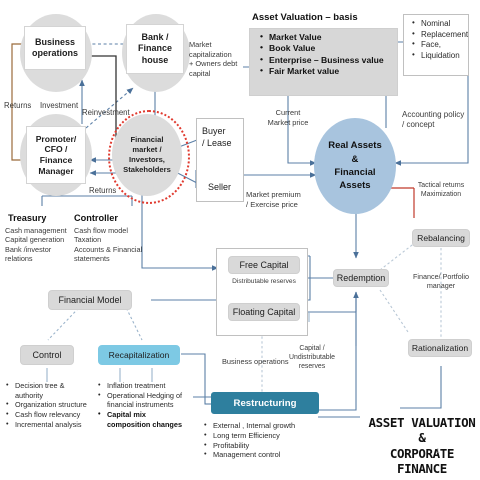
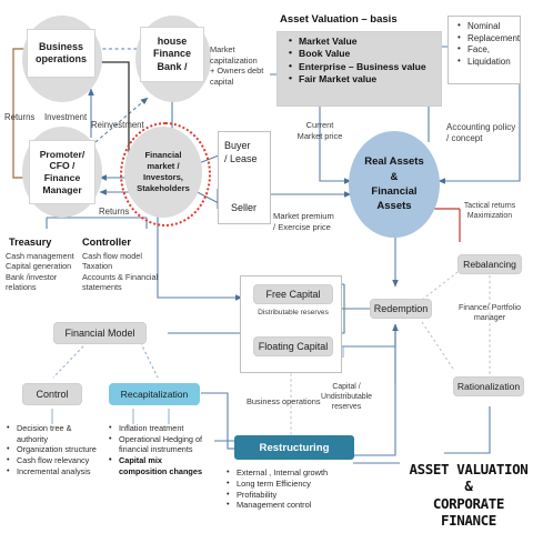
  Business
  operations
- Bank /
+ house
  Finance
- house
+ Bank /
  Promoter/
  CFO /
  Finance
  Manager
  Financial
  market /
  Investors,
  Stakeholders
  Buyer
  / Lease
  Seller
  Real Assets
  &
  Financial
  Assets
  Asset Valuation – basis
  Market Value
  Book Value
  Enterprise – Business value
  Fair Market value
  Nominal
  Replacement
  Face,
  Liquidation
  Market
  capitalization
  + Owners debt
  capital
  Returns
  Investment
  Reinvestment
  Returns
  Current
  Market price
  Accounting policy
  / concept
  Market premium
  / Exercise price
  Treasury
  Cash management
  Capital generation
  Bank /investor
  relations
  Controller
  Cash flow model
  Taxation
  Accounts & Financial
  statements
  Free Capital
  Floating Capital
  Redemption
  Rebalancing
  Finance/ Portfolio
  manager
  Rationalization
  Financial Model
  Control
  Recapitalization
  Decision tree & authority
  Organization structure
  Cash flow relevancy
  Incremental analysis
  Inflation treatment
  Operational Hedging of financial instruments
  Capital mix composition changes
  Restructuring
  External , Internal growth
  Long term Efficiency
  Profitability
  Management control
  Business operations
  ASSET VALUATION &
  CORPORATE FINANCE
